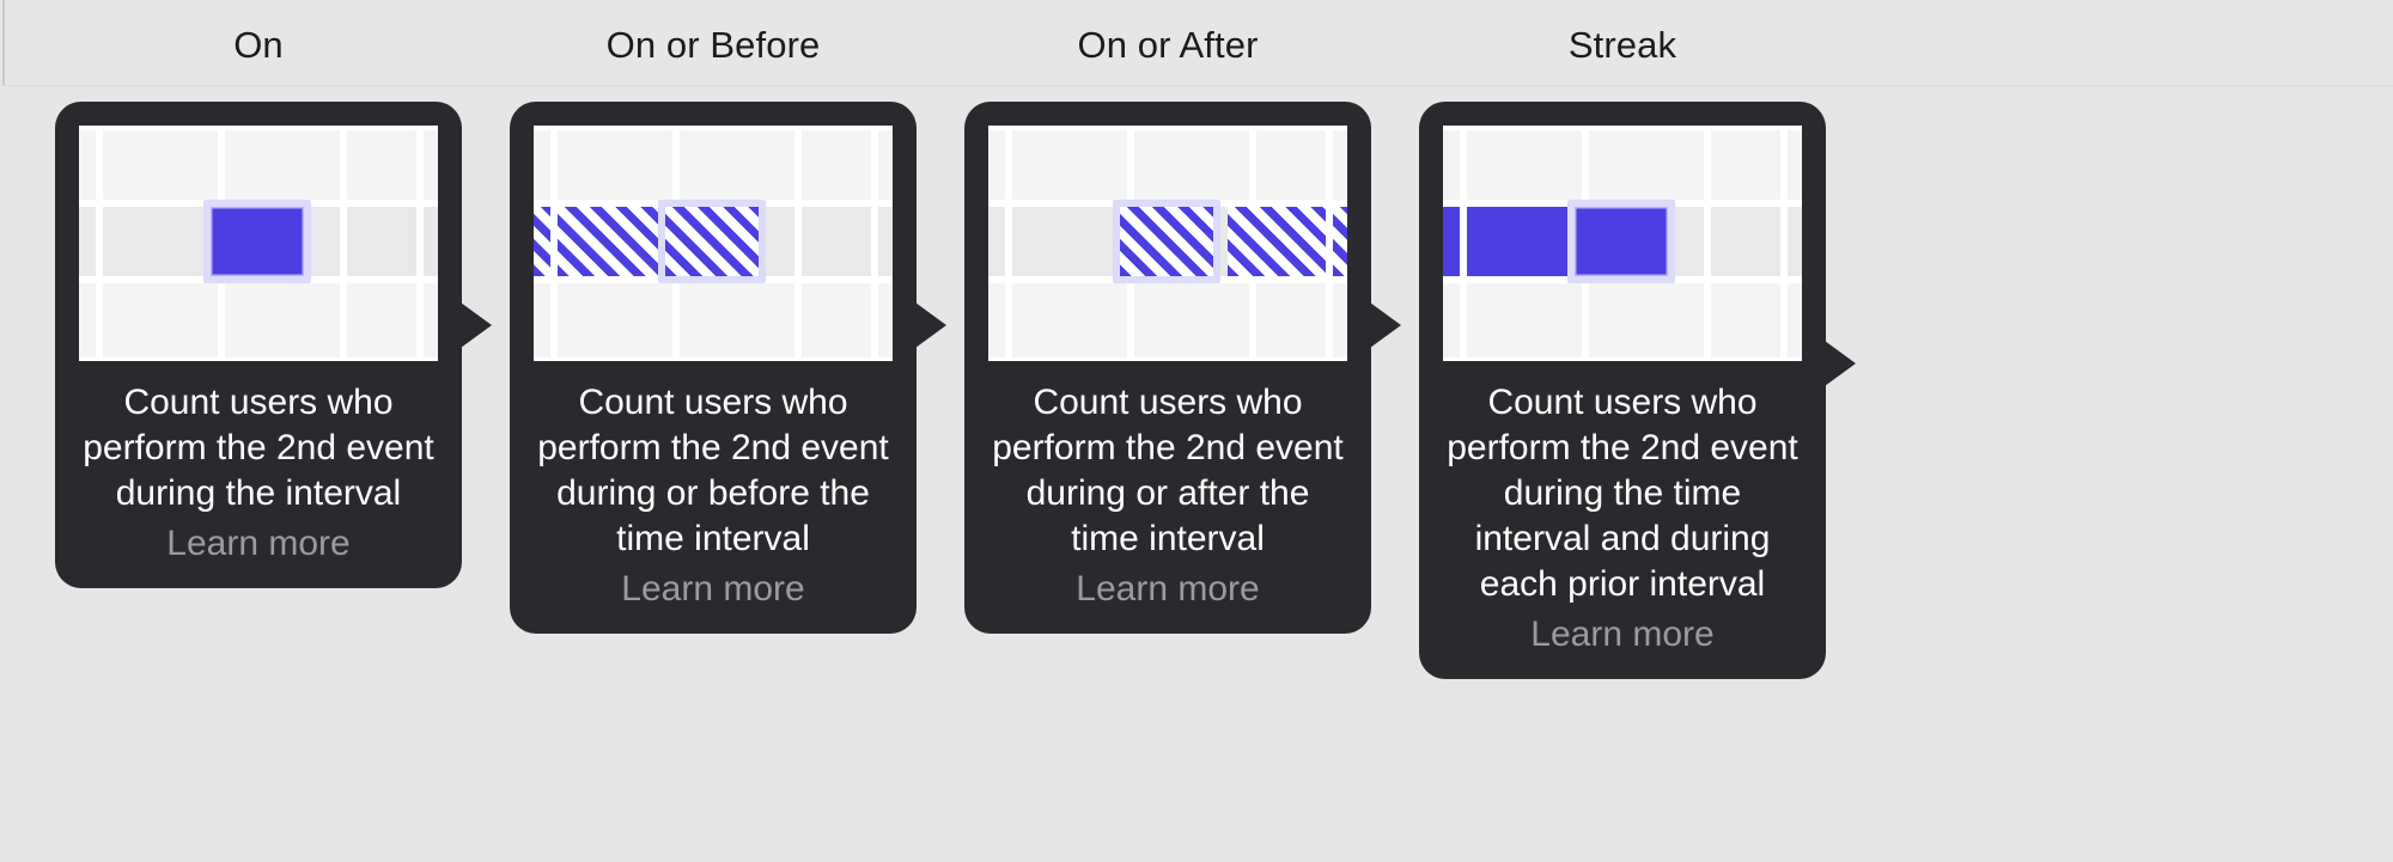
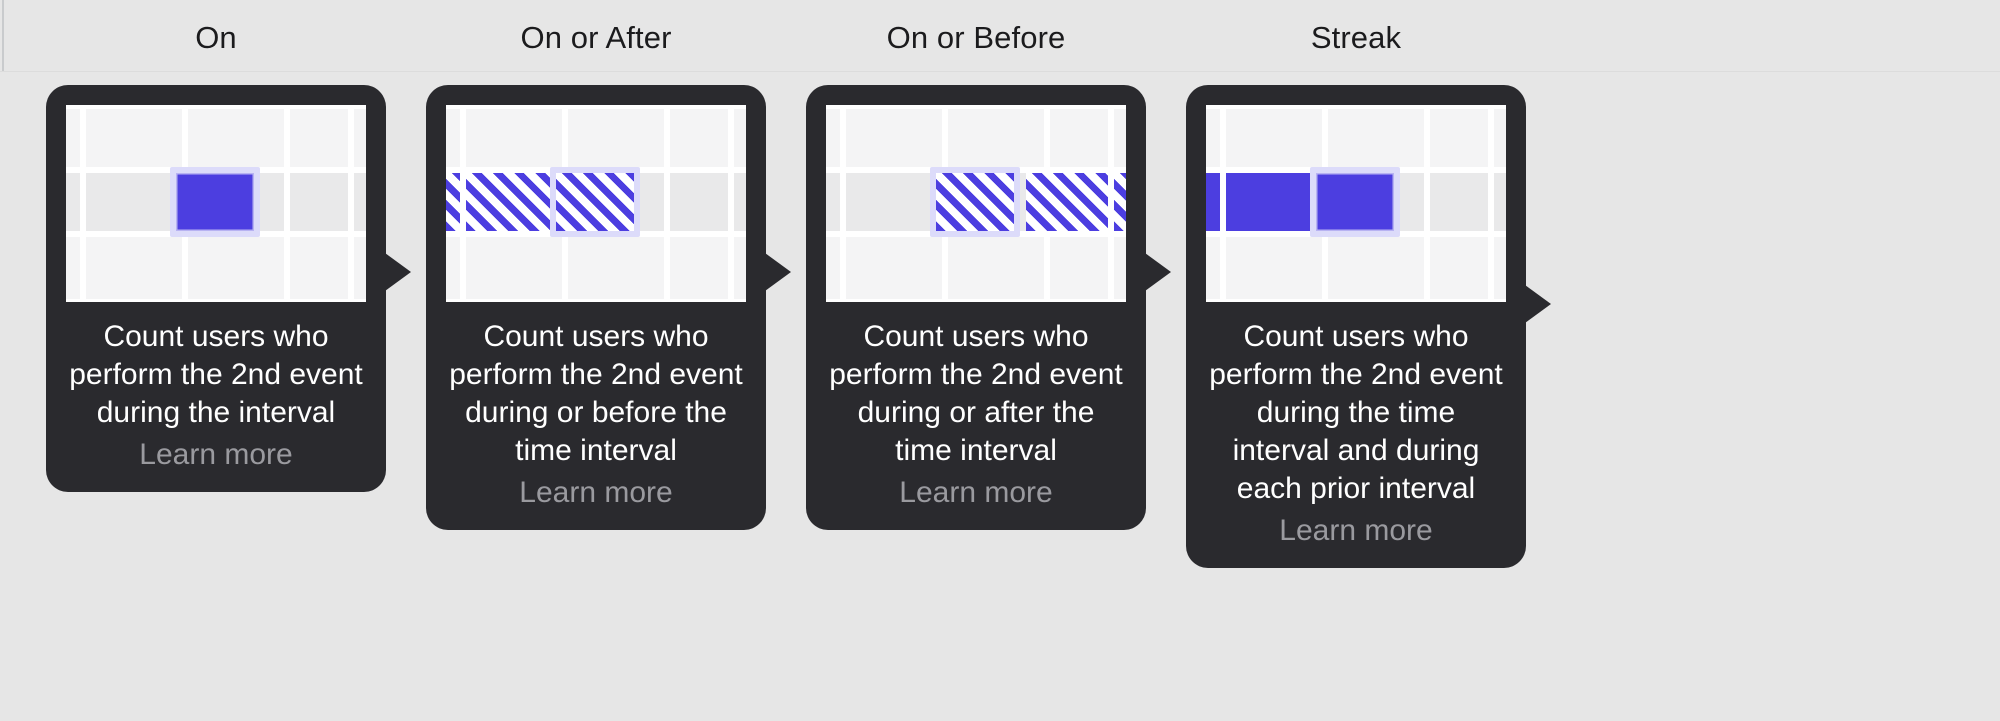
  On
  Count users who
  perform the 2nd event
  during the interval
  Learn more
- On or Before
+ On or After
  Count users who
  perform the 2nd event
  during or before the
  time interval
  Learn more
- On or After
+ On or Before
  Count users who
  perform the 2nd event
  during or after the
  time interval
  Learn more
  Streak
  Count users who
  perform the 2nd event
  during the time
  interval and during
  each prior interval
  Learn more
